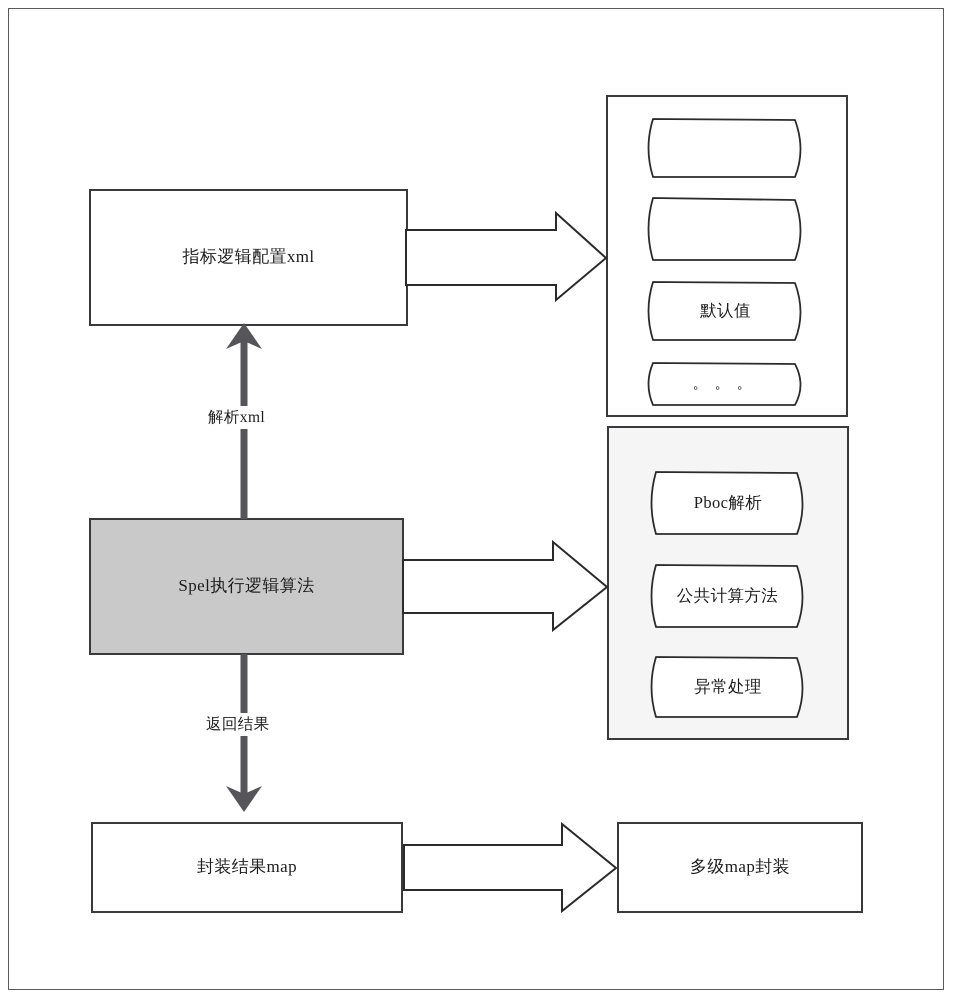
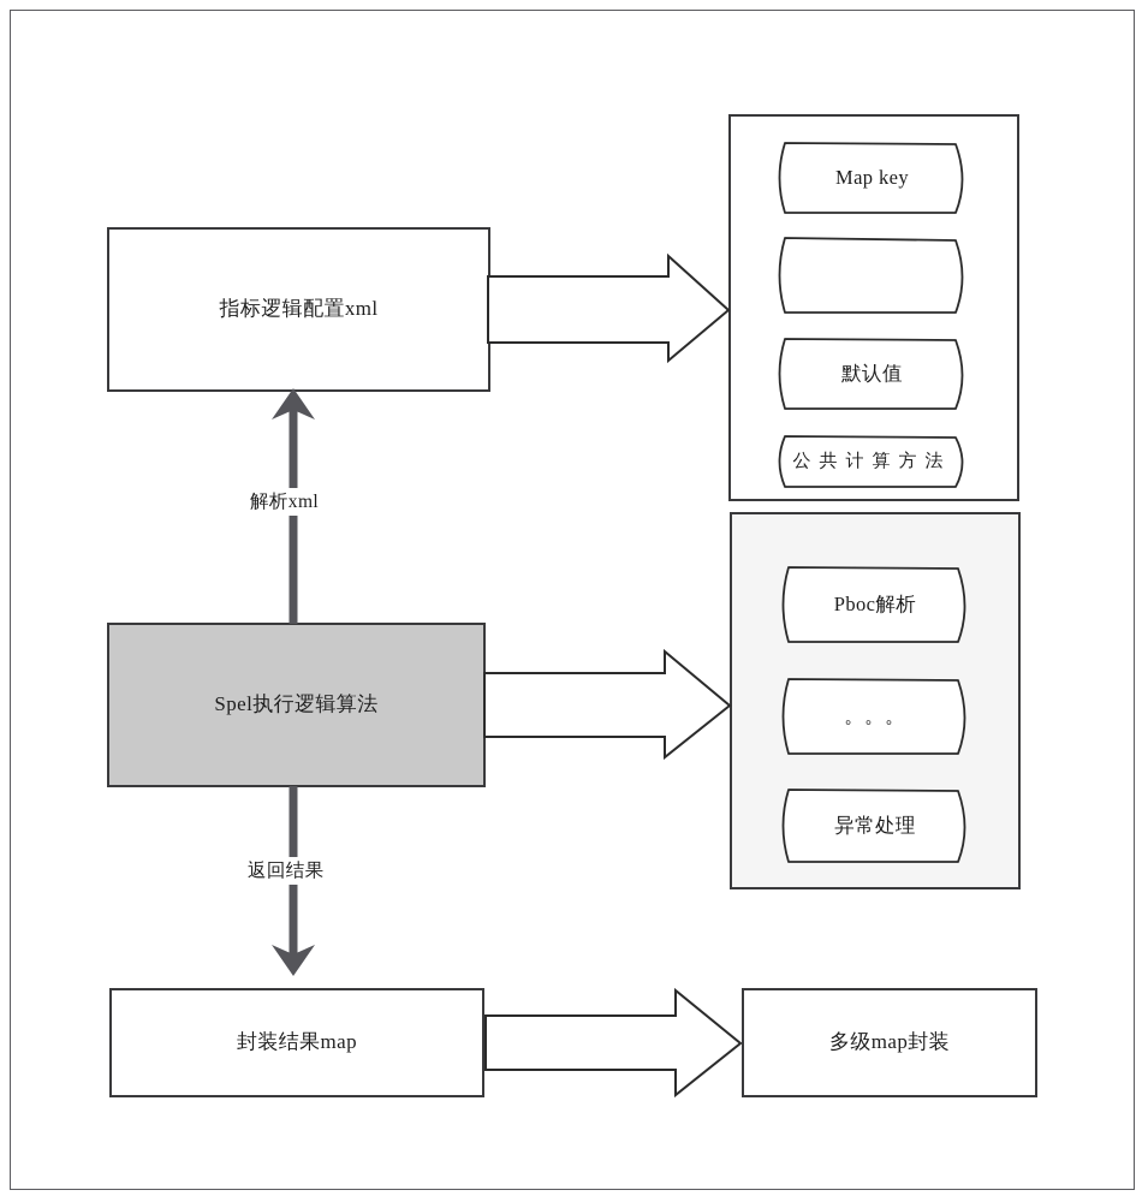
  指标逻辑配置xml
  Spel执行逻辑算法
  封装结果map
  多级map封装
+ Map key
  默认值
- 。。。
+ 公共计算方法
  Pboc解析
- 公共计算方法
+ 。。。
  异常处理
  解析xml
  返回结果
